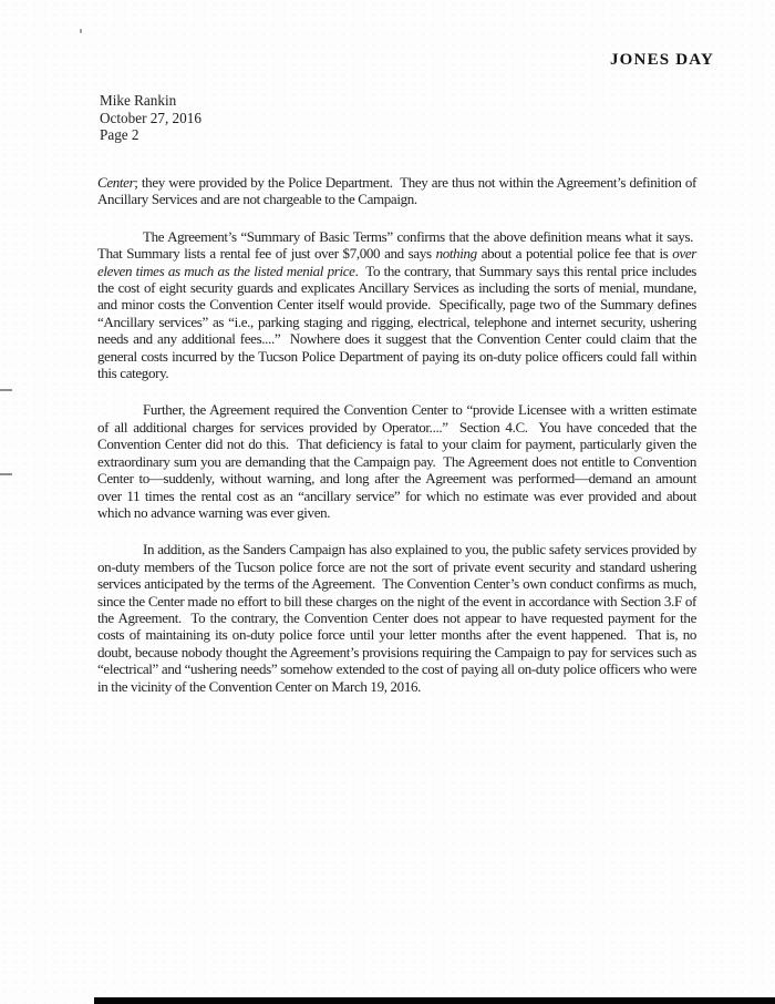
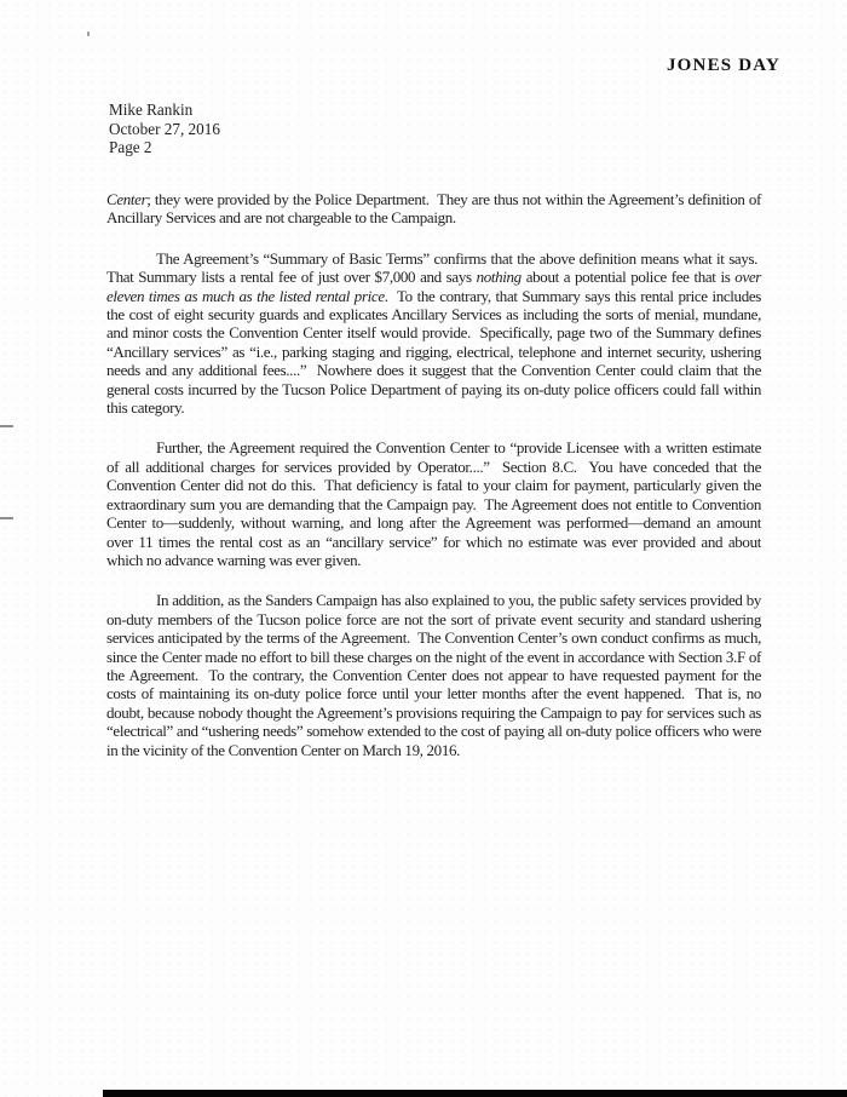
  JONES DAY
  Mike Rankin
  October 27, 2016
  Page 2
  Center; they were provided by the Police Department. They are thus not within the Agreement’s definition of Ancillary Services and are not chargeable to the Campaign.
- The Agreement’s “Summary of Basic Terms” confirms that the above definition means what it says. That Summary lists a rental fee of just over $7,000 and says nothing about a potential police fee that is over eleven times as much as the listed menial price. To the contrary, that Summary says this rental price includes the cost of eight security guards and explicates Ancillary Services as including the sorts of menial, mundane, and minor costs the Convention Center itself would provide. Specifically, page two of the Summary defines “Ancillary services” as “i.e., parking staging and rigging, electrical, telephone and internet security, ushering needs and any additional fees....” Nowhere does it suggest that the Convention Center could claim that the general costs incurred by the Tucson Police Department of paying its on-duty police officers could fall within this category.
+ The Agreement’s “Summary of Basic Terms” confirms that the above definition means what it says. That Summary lists a rental fee of just over $7,000 and says nothing about a potential police fee that is over eleven times as much as the listed rental price. To the contrary, that Summary says this rental price includes the cost of eight security guards and explicates Ancillary Services as including the sorts of menial, mundane, and minor costs the Convention Center itself would provide. Specifically, page two of the Summary defines “Ancillary services” as “i.e., parking staging and rigging, electrical, telephone and internet security, ushering needs and any additional fees....” Nowhere does it suggest that the Convention Center could claim that the general costs incurred by the Tucson Police Department of paying its on-duty police officers could fall within this category.
- Further, the Agreement required the Convention Center to “provide Licensee with a written estimate of all additional charges for services provided by Operator....” Section 4.C. You have conceded that the Convention Center did not do this. That deficiency is fatal to your claim for payment, particularly given the extraordinary sum you are demanding that the Campaign pay. The Agreement does not entitle to Convention Center to—suddenly, without warning, and long after the Agreement was performed—demand an amount over 11 times the rental cost as an “ancillary service” for which no estimate was ever provided and about which no advance warning was ever given.
+ Further, the Agreement required the Convention Center to “provide Licensee with a written estimate of all additional charges for services provided by Operator....” Section 8.C. You have conceded that the Convention Center did not do this. That deficiency is fatal to your claim for payment, particularly given the extraordinary sum you are demanding that the Campaign pay. The Agreement does not entitle to Convention Center to—suddenly, without warning, and long after the Agreement was performed—demand an amount over 11 times the rental cost as an “ancillary service” for which no estimate was ever provided and about which no advance warning was ever given.
  In addition, as the Sanders Campaign has also explained to you, the public safety services provided by on-duty members of the Tucson police force are not the sort of private event security and standard ushering services anticipated by the terms of the Agreement. The Convention Center’s own conduct confirms as much, since the Center made no effort to bill these charges on the night of the event in accordance with Section 3.F of the Agreement. To the contrary, the Convention Center does not appear to have requested payment for the costs of maintaining its on-duty police force until your letter months after the event happened. That is, no doubt, because nobody thought the Agreement’s provisions requiring the Campaign to pay for services such as “electrical” and “ushering needs” somehow extended to the cost of paying all on-duty police officers who were in the vicinity of the Convention Center on March 19, 2016.
